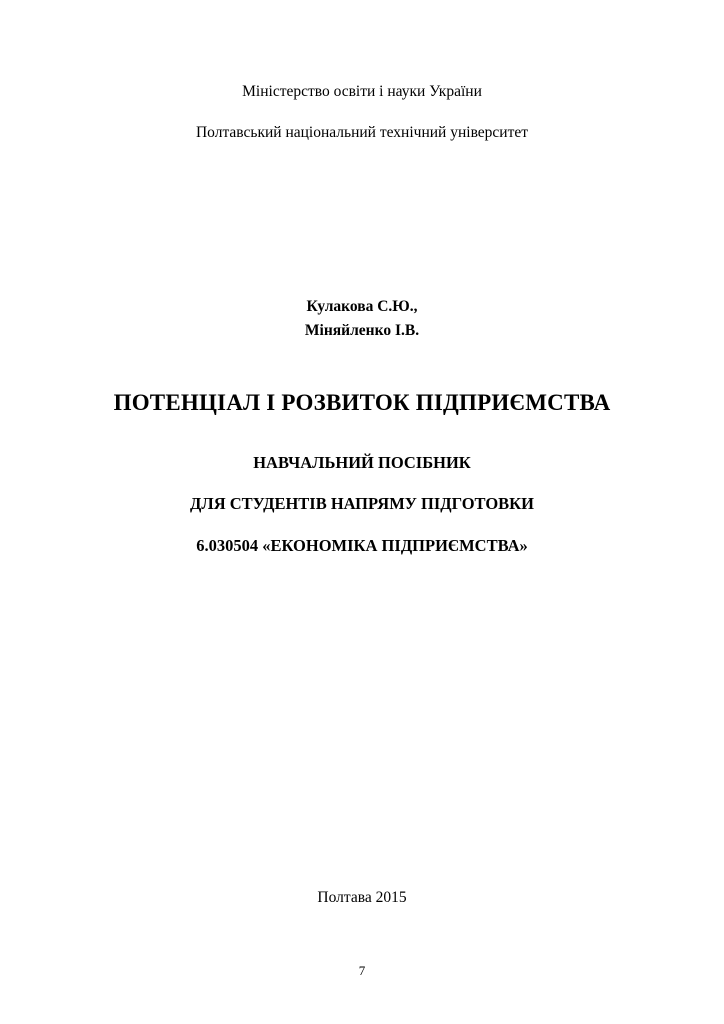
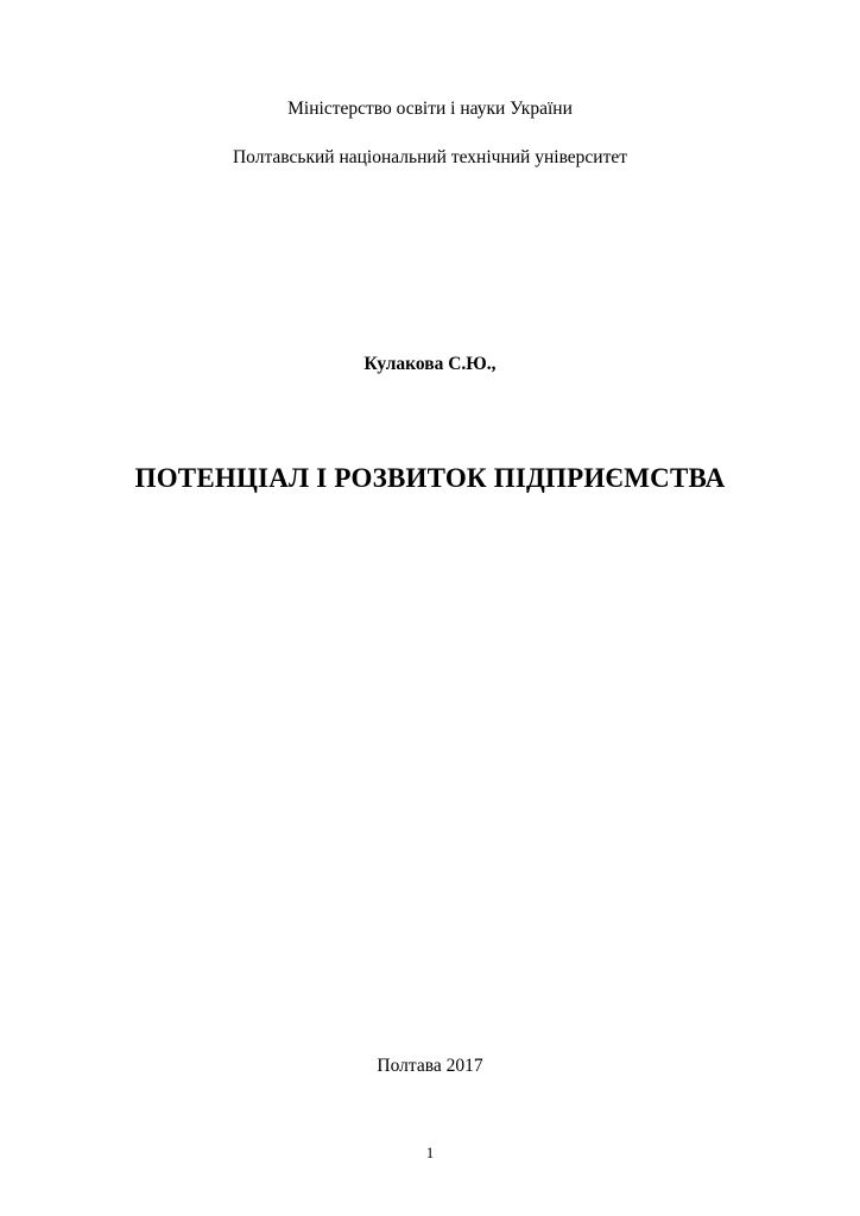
  Міністерство освіти і науки України
  Полтавський національний технічний університет
  Кулакова С.Ю.,
- Міняйленко І.В.
  ПОТЕНЦІАЛ І РОЗВИТОК ПІДПРИЄМСТВА
- НАВЧАЛЬНИЙ ПОСІБНИК
- ДЛЯ СТУДЕНТІВ НАПРЯМУ ПІДГОТОВКИ
- 6.030504 «ЕКОНОМІКА ПІДПРИЄМСТВА»
- Полтава 2015
+ Полтава 2017
- 7
+ 1
